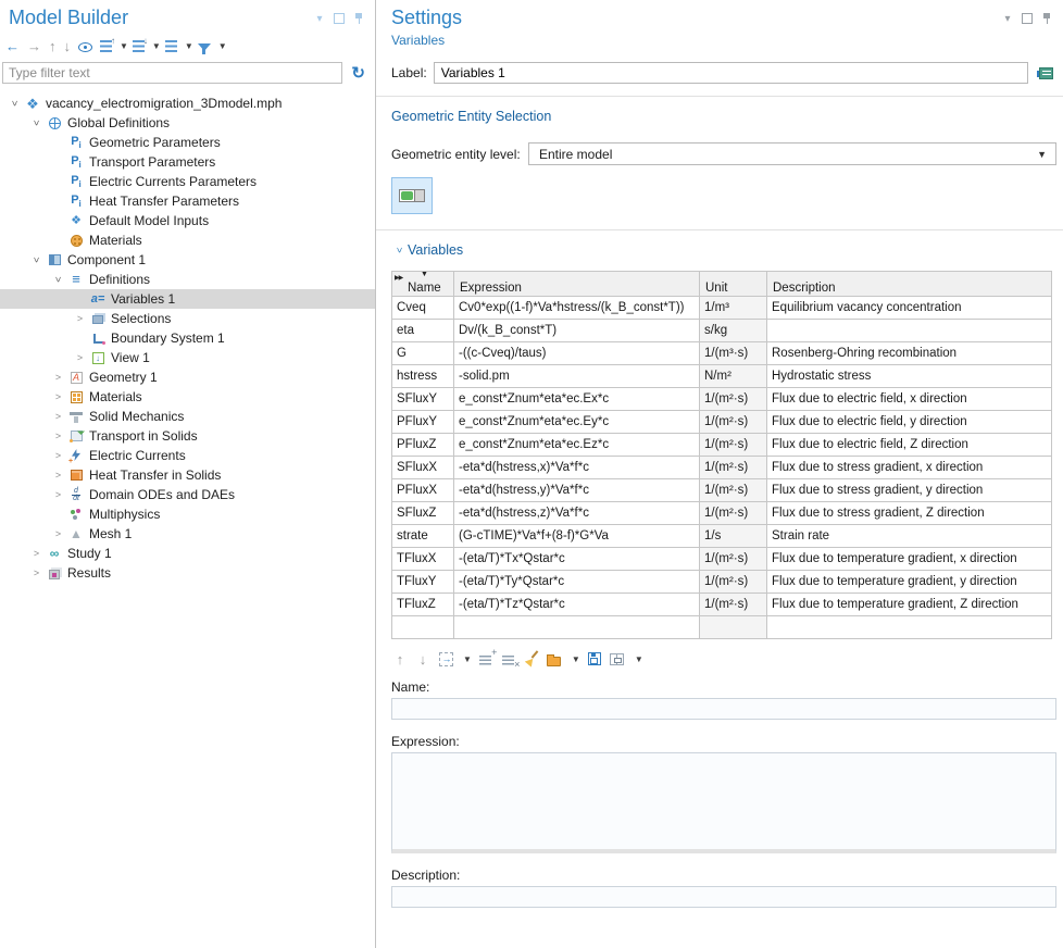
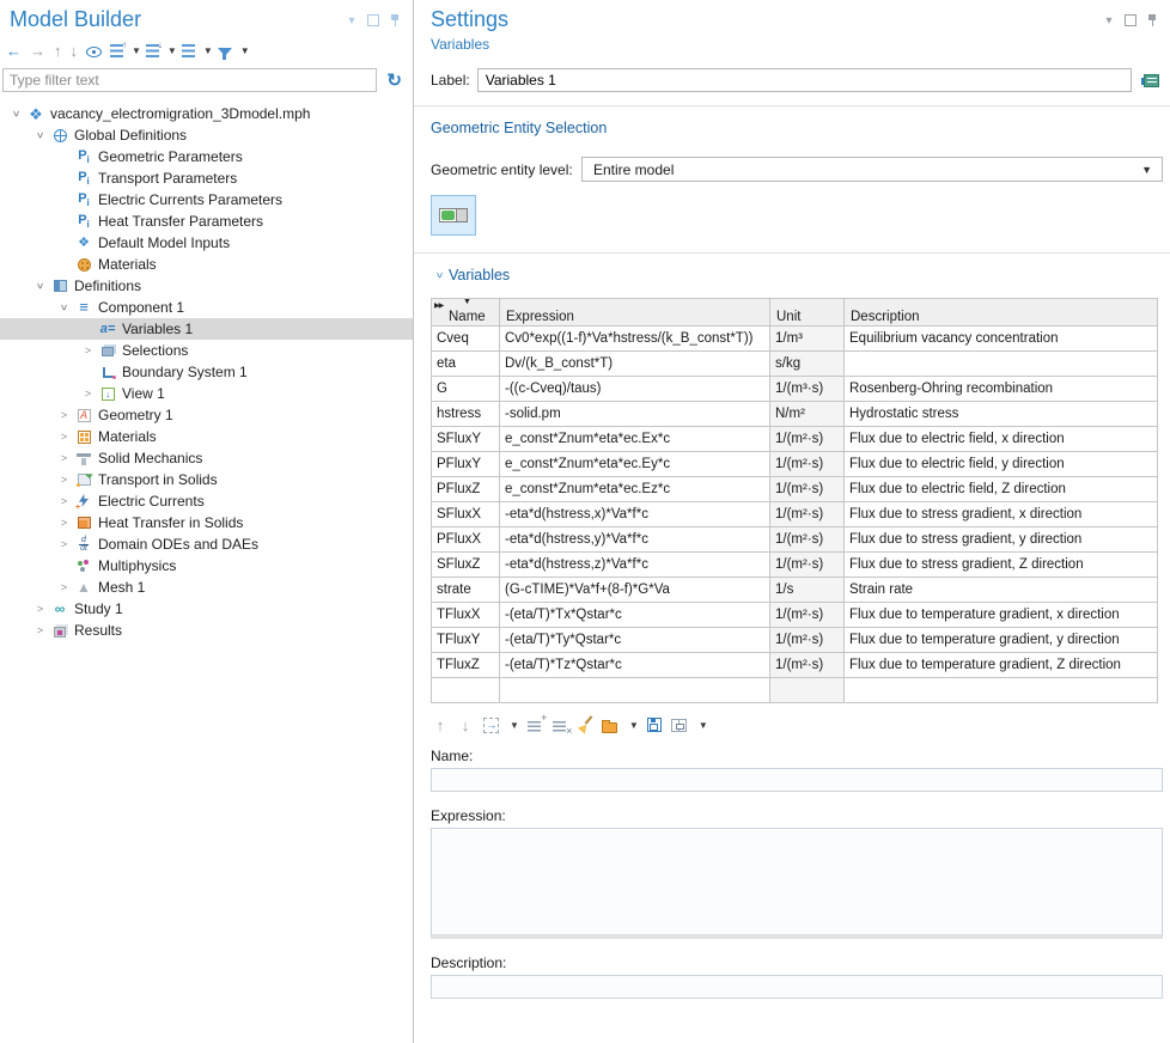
  Model Builder
  ←
  →
  ↑
  ↓
  ↑
  ▼
  ↓
  ▼
  ▼
  ▼
  Type filter text
  ❖
  vacancy_electromigration_3Dmodel.mph
  Global Definitions
  Pi
  Geometric Parameters
  Pi
  Transport Parameters
  Pi
  Electric Currents Parameters
  Pi
  Heat Transfer Parameters
  ❖
  Default Model Inputs
  Materials
- Component 1
+ Definitions
  ≡
- Definitions
+ Component 1
  a=
  Variables 1
  Selections
  Boundary System 1
  ↓
  View 1
  A
  Geometry 1
  Materials
  Solid Mechanics
  Transport in Solids
  Electric Currents
  Heat Transfer in Solids
  Domain ODEs and DAEs
  Multiphysics
  ▲
  Mesh 1
  ∞
  Study 1
  Results
  Settings
  Variables
  Label:
  Variables 1
  Geometric Entity Selection
  Geometric entity level:
  Entire model
  ▼
  Variables
  Name	Expression	Unit	Description
  Cveq	Cv0*exp((1-f)*Va*hstress/(k_B_const*T))	1/m³	Equilibrium vacancy concentration
  eta	Dv/(k_B_const*T)	s/kg
  G	-((c-Cveq)/taus)	1/(m³·s)	Rosenberg-Ohring recombination
  hstress	-solid.pm	N/m²	Hydrostatic stress
  SFluxY	e_const*Znum*eta*ec.Ex*c	1/(m²·s)	Flux due to electric field, x direction
  PFluxY	e_const*Znum*eta*ec.Ey*c	1/(m²·s)	Flux due to electric field, y direction
  PFluxZ	e_const*Znum*eta*ec.Ez*c	1/(m²·s)	Flux due to electric field, Z direction
  SFluxX	-eta*d(hstress,x)*Va*f*c	1/(m²·s)	Flux due to stress gradient, x direction
  PFluxX	-eta*d(hstress,y)*Va*f*c	1/(m²·s)	Flux due to stress gradient, y direction
  SFluxZ	-eta*d(hstress,z)*Va*f*c	1/(m²·s)	Flux due to stress gradient, Z direction
  strate	(G-cTIME)*Va*f+(8-f)*G*Va	1/s	Strain rate
  TFluxX	-(eta/T)*Tx*Qstar*c	1/(m²·s)	Flux due to temperature gradient, x direction
  TFluxY	-(eta/T)*Ty*Qstar*c	1/(m²·s)	Flux due to temperature gradient, y direction
  TFluxZ	-(eta/T)*Tz*Qstar*c	1/(m²·s)	Flux due to temperature gradient, Z direction
  ↑
  ↓
  ▼
  ▼
  ▼
  Name:
  Expression:
  Description:
